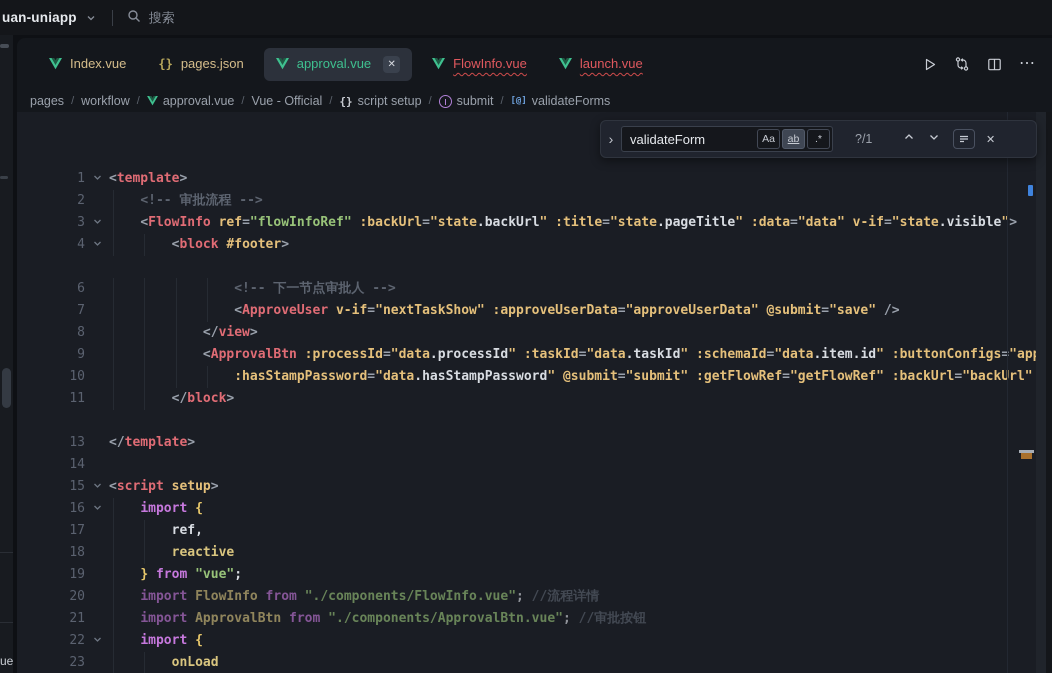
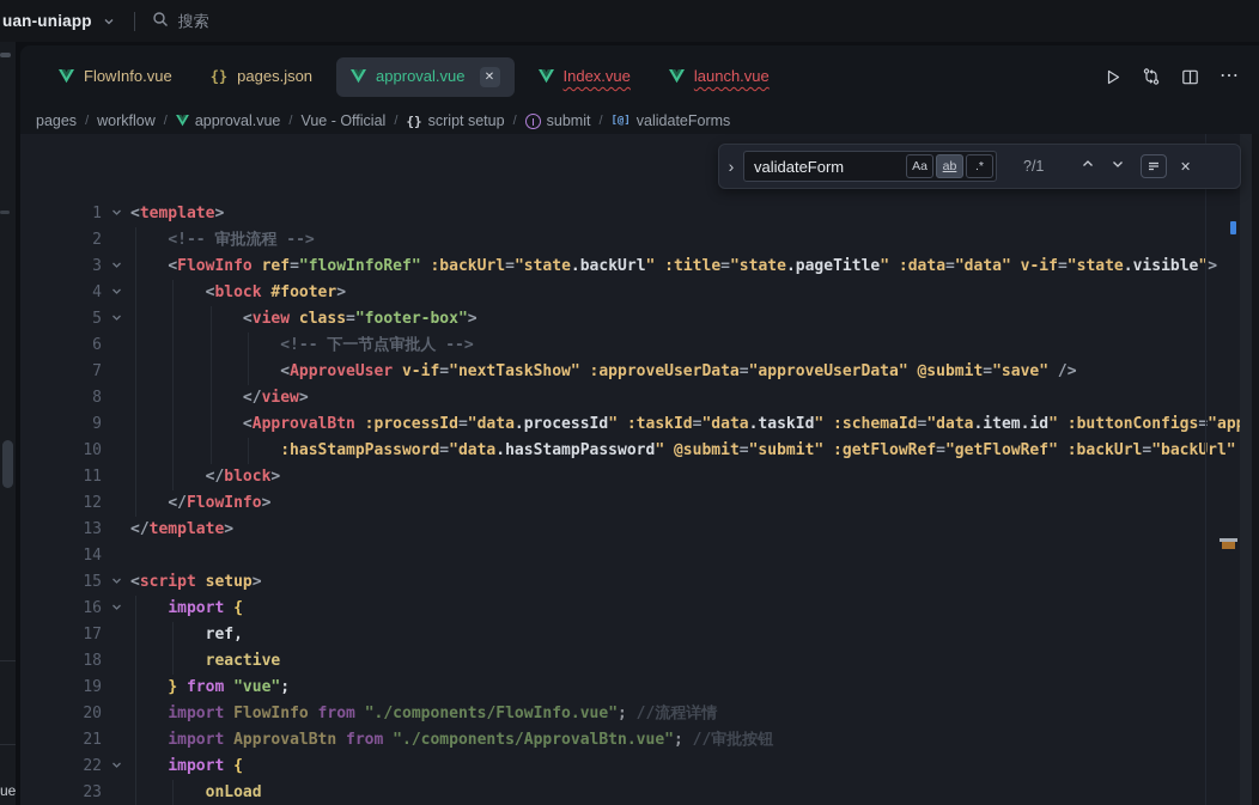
  uan-uniapp
  搜索
  ue
- Index.vue
+ FlowInfo.vue
  {}
  pages.json
  approval.vue
  ✕
- FlowInfo.vue
+ Index.vue
  launch.vue
  ⋯
  pages
  /
  workflow
  /
  approval.vue
  /
  Vue - Official
  /
  {}
  script setup
  /
  submit
  /
  [@]
  validateForms
  1 <template>
  2 <!-- 审批流程 -->
  3 <FlowInfo ref="flowInfoRef" :backUrl="state.backUrl" :title="state.pageTitle" :data="data" v-if="state.visible">
  4 <block #footer>
+ 5 <view class="footer-box">
  6 <!-- 下一节点审批人 -->
  7 <ApproveUser v-if="nextTaskShow" :approveUserData="approveUserData" @submit="save" />
  8 </view>
  9 <ApprovalBtn :processId="data.processId" :taskId="data.taskId" :schemaId="data.item.id" :buttonConfigs="ap
  10 :hasStampPassword="data.hasStampPassword" @submit="submit" :getFlowRef="getFlowRef" :backUrl="backUrl"
  11 </block>
+ 12 </FlowInfo>
  13 </template>
  14
  15 <script setup>
  16 import {
  17 ref,
  18 reactive
  19 } from "vue";
  20 import FlowInfo from "./components/FlowInfo.vue"; //流程详情
  21 import ApprovalBtn from "./components/ApprovalBtn.vue"; //审批按钮
  22 import {
  23 onLoad
  ›
  validateForm
  Aa
  ab
  .*
  ?/1
  ✕
